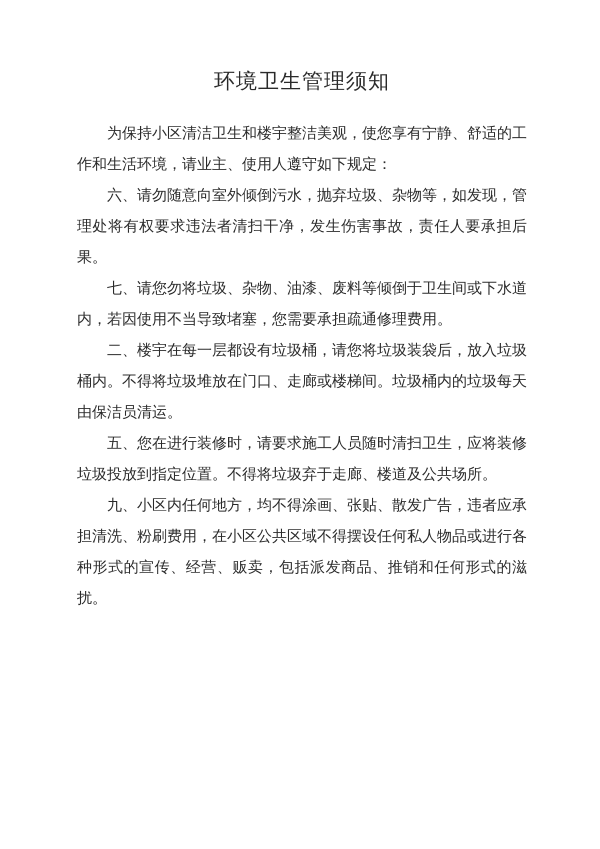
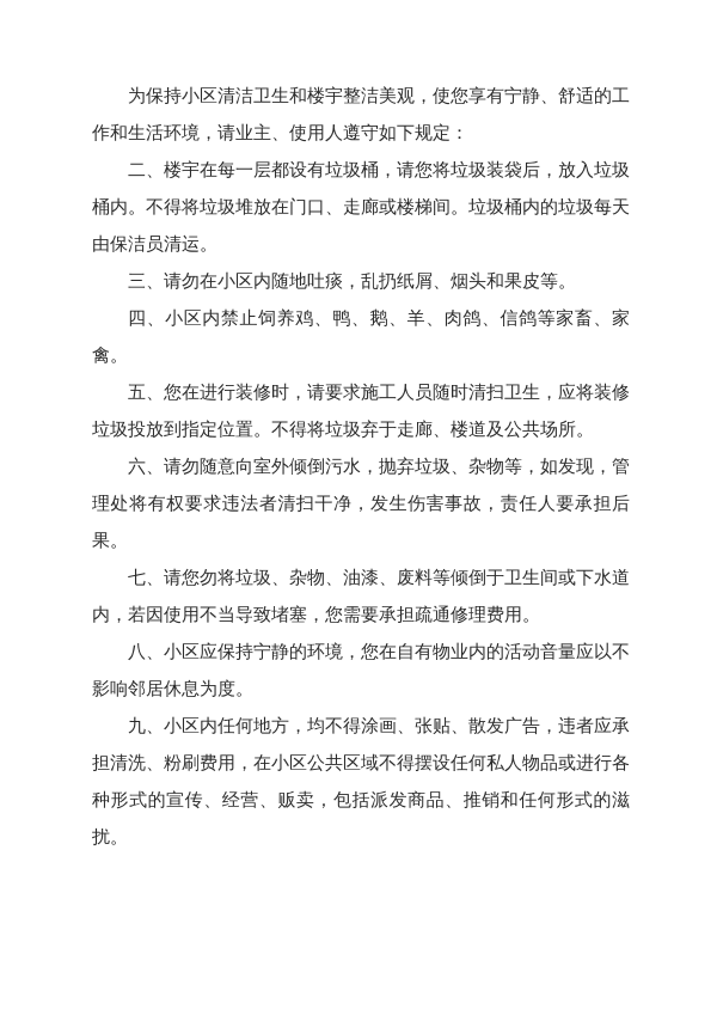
- 环境卫生管理须知
  为保持小区清洁卫生和楼宇整洁美观，使您享有宁静、舒适的工作和生活环境，请业主、使用人遵守如下规定：
- 六、请勿随意向室外倾倒污水，抛弃垃圾、杂物等，如发现，管理处将有权要求违法者清扫干净，发生伤害事故，责任人要承担后果。
+ 二、楼宇在每一层都设有垃圾桶，请您将垃圾装袋后，放入垃圾桶内。不得将垃圾堆放在门口、走廊或楼梯间。垃圾桶内的垃圾每天由保洁员清运。
+ 三、请勿在小区内随地吐痰，乱扔纸屑、烟头和果皮等。
+ 四、小区内禁止饲养鸡、鸭、鹅、羊、肉鸽、信鸽等家畜、家禽。
- 七、请您勿将垃圾、杂物、油漆、废料等倾倒于卫生间或下水道内，若因使用不当导致堵塞，您需要承担疏通修理费用。
+ 五、您在进行装修时，请要求施工人员随时清扫卫生，应将装修垃圾投放到指定位置。不得将垃圾弃于走廊、楼道及公共场所。
- 二、楼宇在每一层都设有垃圾桶，请您将垃圾装袋后，放入垃圾桶内。不得将垃圾堆放在门口、走廊或楼梯间。垃圾桶内的垃圾每天由保洁员清运。
+ 六、请勿随意向室外倾倒污水，抛弃垃圾、杂物等，如发现，管理处将有权要求违法者清扫干净，发生伤害事故，责任人要承担后果。
- 五、您在进行装修时，请要求施工人员随时清扫卫生，应将装修垃圾投放到指定位置。不得将垃圾弃于走廊、楼道及公共场所。
+ 七、请您勿将垃圾、杂物、油漆、废料等倾倒于卫生间或下水道内，若因使用不当导致堵塞，您需要承担疏通修理费用。
+ 八、小区应保持宁静的环境，您在自有物业内的活动音量应以不影响邻居休息为度。
  九、小区内任何地方，均不得涂画、张贴、散发广告，违者应承担清洗、粉刷费用，在小区公共区域不得摆设任何私人物品或进行各种形式的宣传、经营、贩卖，包括派发商品、推销和任何形式的滋扰。
